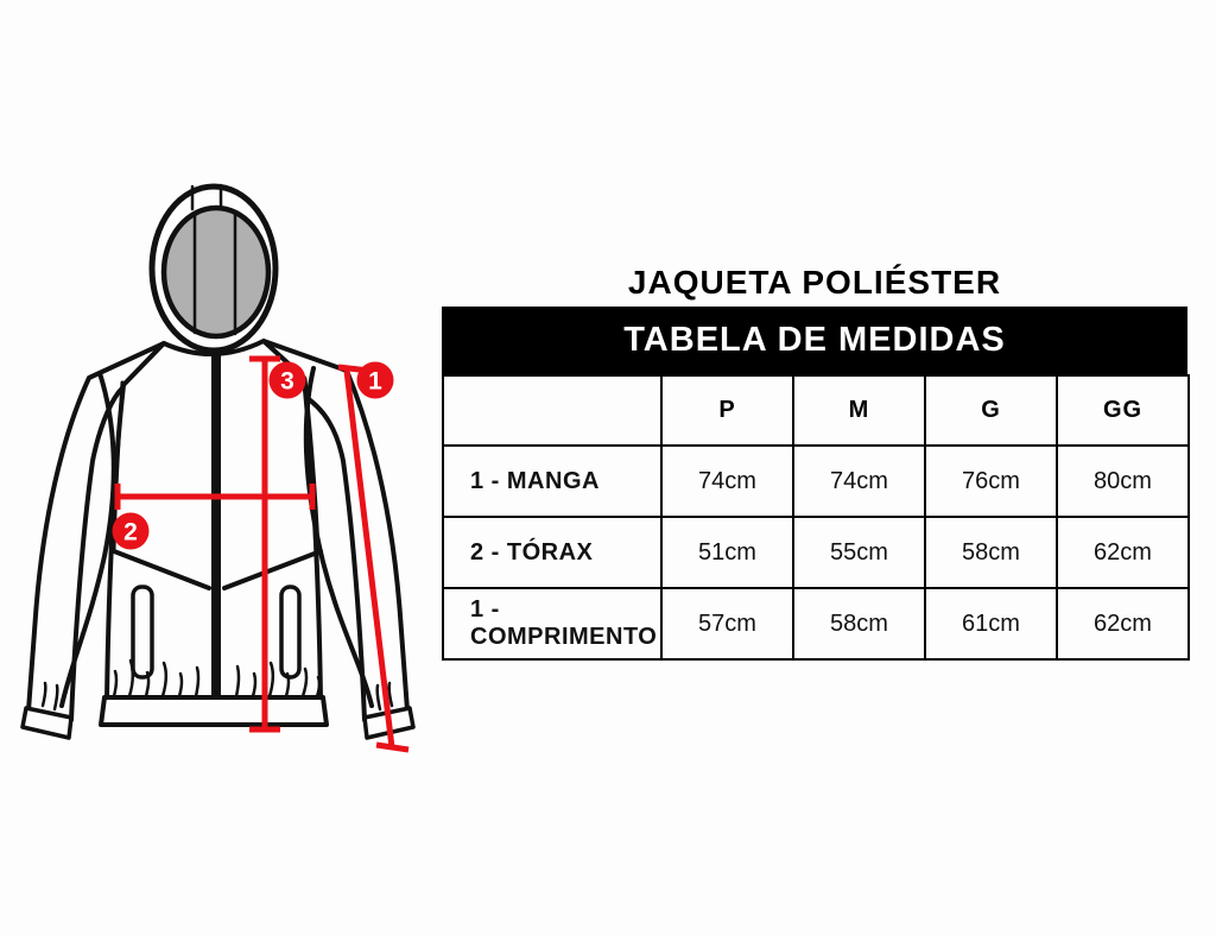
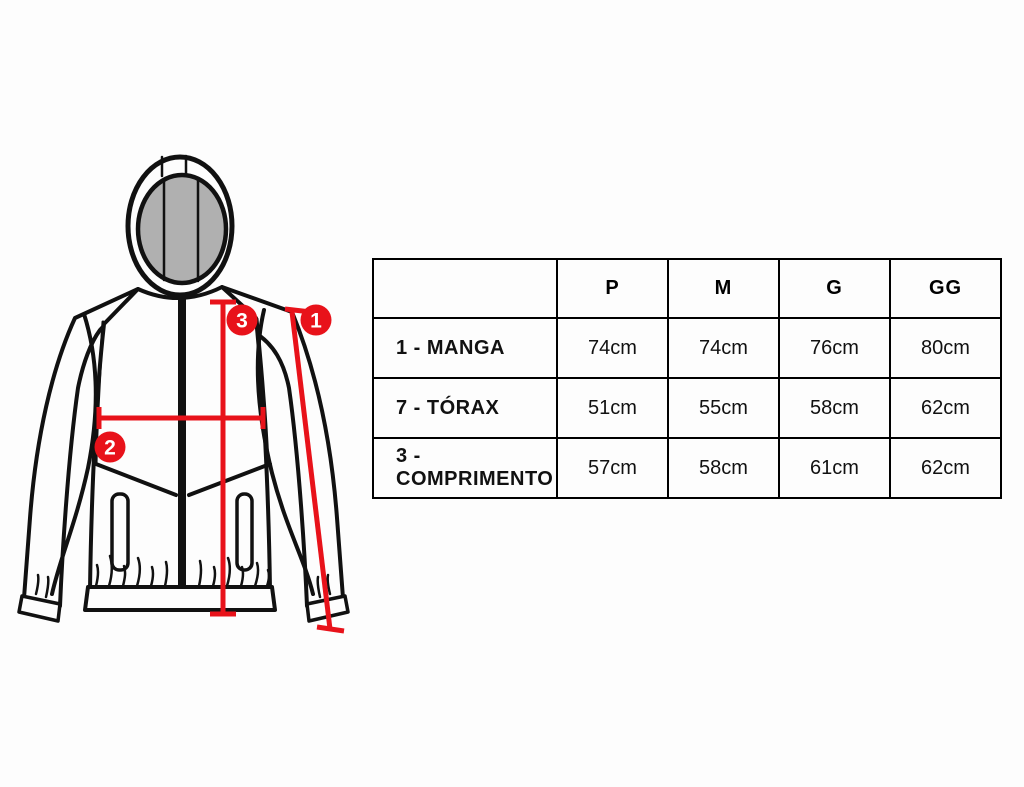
  1
  2
  3
- JAQUETA POLIÉSTER
- TABELA DE MEDIDAS
  	P	M	G	GG
  1 - MANGA	74cm	74cm	76cm	80cm
- 2 - TÓRAX	51cm	55cm	58cm	62cm
+ 7 - TÓRAX	51cm	55cm	58cm	62cm
- 1 - COMPRIMENTO	57cm	58cm	61cm	62cm
+ 3 - COMPRIMENTO	57cm	58cm	61cm	62cm
